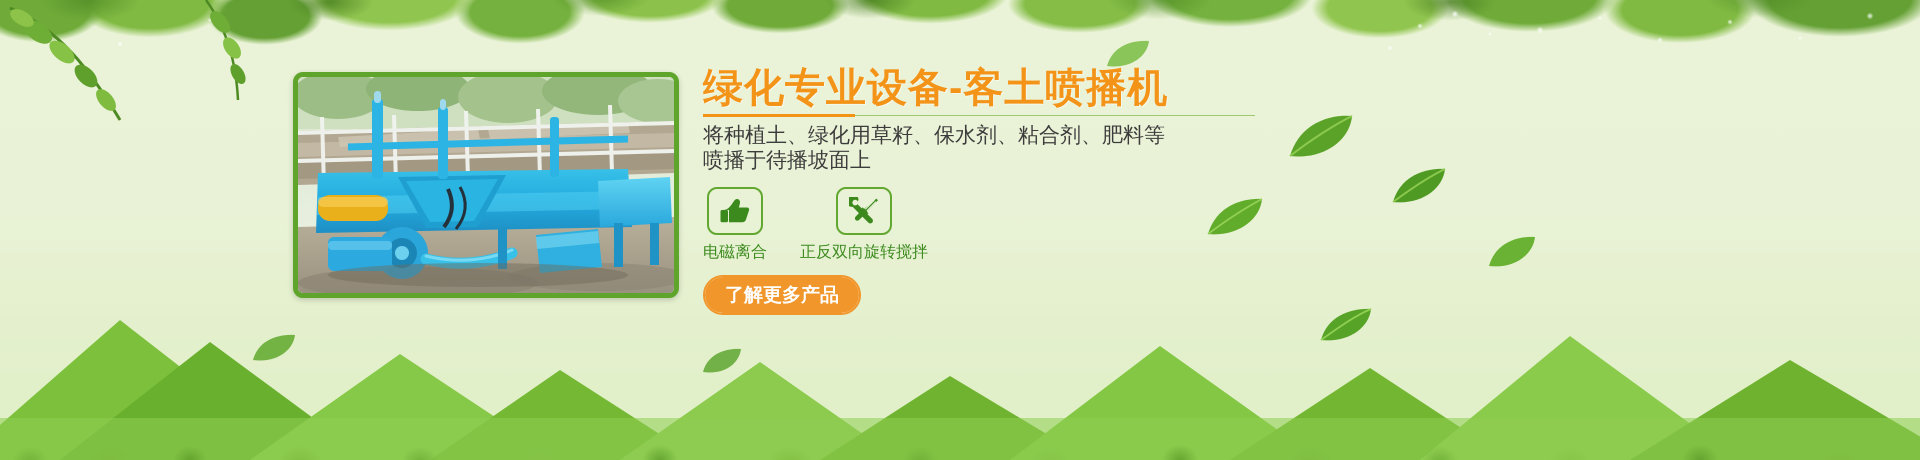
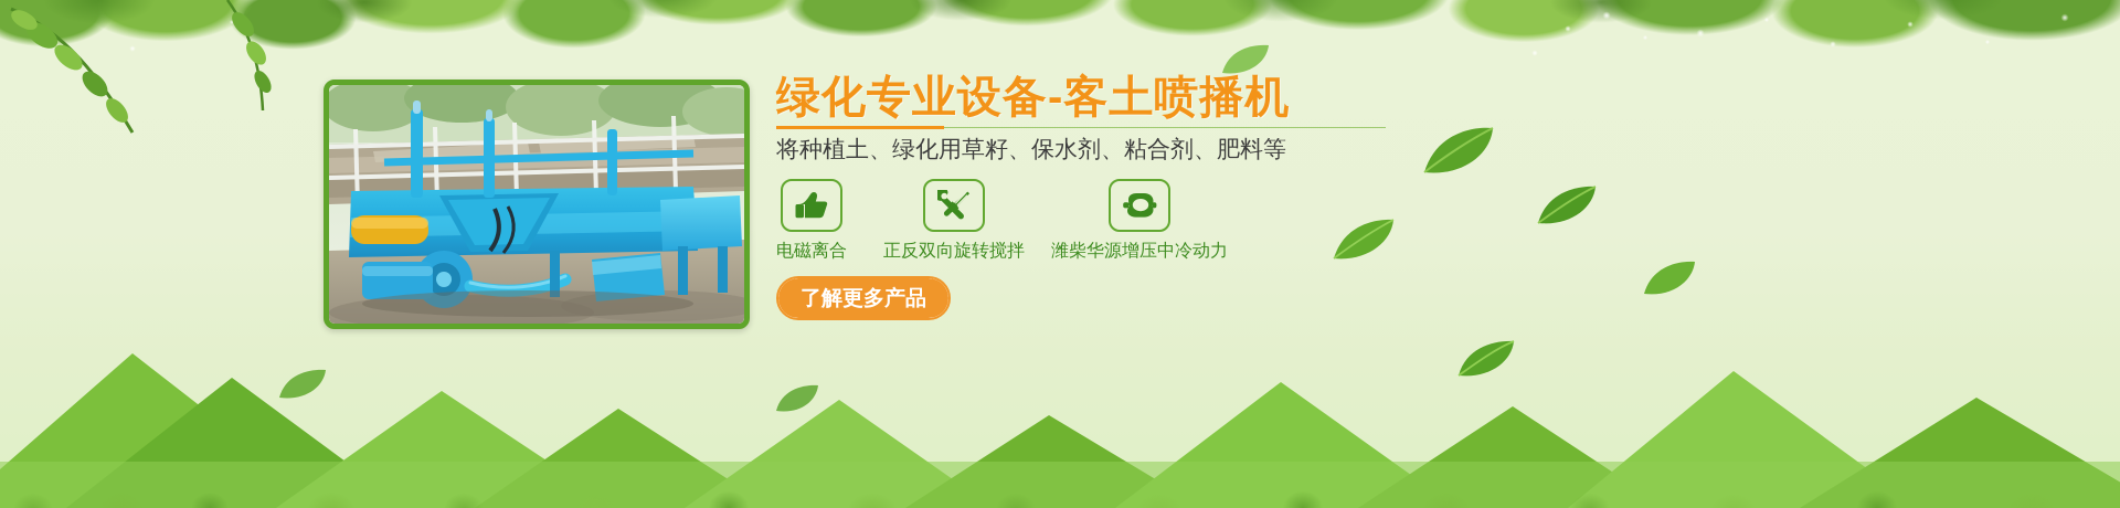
  绿化专业设备-客土喷播机
  将种植土、绿化用草籽、保水剂、粘合剂、肥料等
- 喷播于待播坡面上
  电磁离合
  正反双向旋转搅拌
+ 潍柴华源增压中冷动力
  了解更多产品
